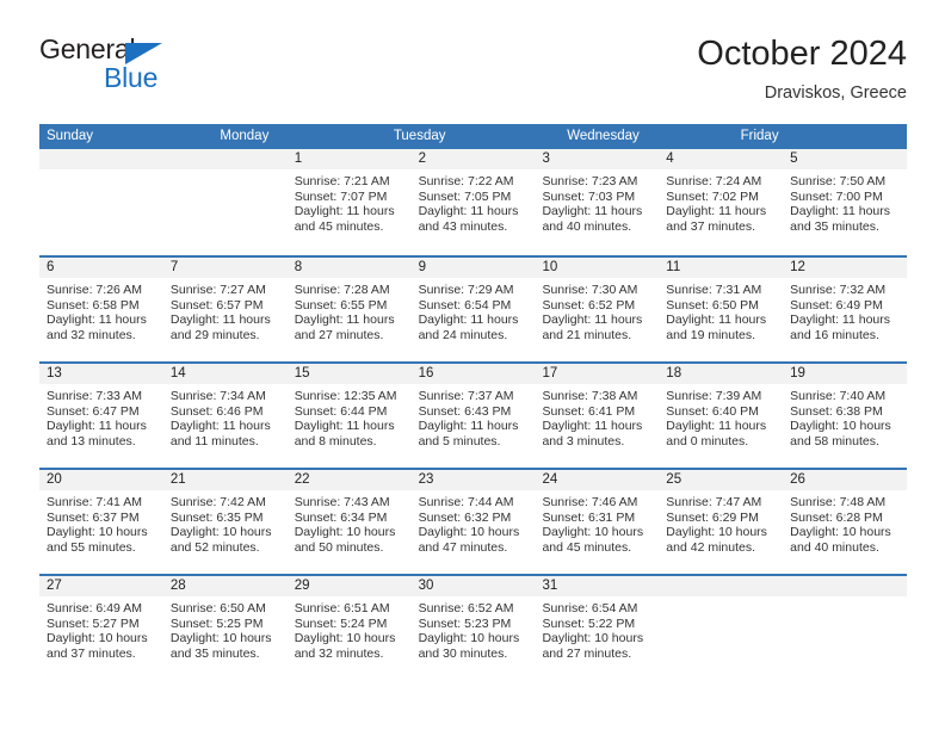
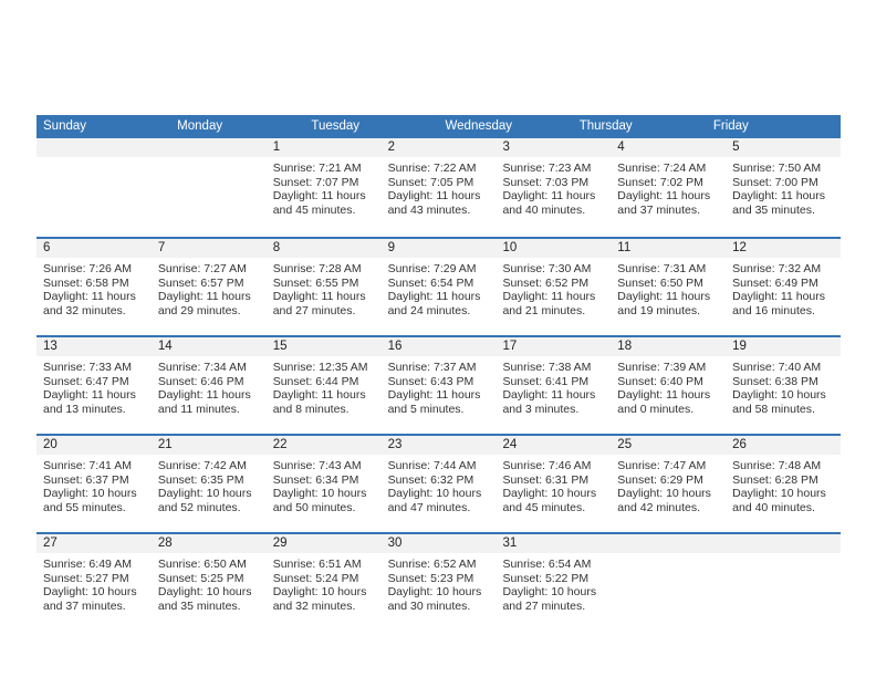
- General
- Blue
- October 2024
- Draviskos, Greece
  Sunday
  Monday
  Tuesday
  Wednesday
+ Thursday
  Friday
  1
  Sunrise: 7:21 AM
  Sunset: 7:07 PM
  Daylight: 11 hours
  and 45 minutes.
  2
  Sunrise: 7:22 AM
  Sunset: 7:05 PM
  Daylight: 11 hours
  and 43 minutes.
  3
  Sunrise: 7:23 AM
  Sunset: 7:03 PM
  Daylight: 11 hours
  and 40 minutes.
  4
  Sunrise: 7:24 AM
  Sunset: 7:02 PM
  Daylight: 11 hours
  and 37 minutes.
  5
  Sunrise: 7:50 AM
  Sunset: 7:00 PM
  Daylight: 11 hours
  and 35 minutes.
  6
  Sunrise: 7:26 AM
  Sunset: 6:58 PM
  Daylight: 11 hours
  and 32 minutes.
  7
  Sunrise: 7:27 AM
  Sunset: 6:57 PM
  Daylight: 11 hours
  and 29 minutes.
  8
  Sunrise: 7:28 AM
  Sunset: 6:55 PM
  Daylight: 11 hours
  and 27 minutes.
  9
  Sunrise: 7:29 AM
  Sunset: 6:54 PM
  Daylight: 11 hours
  and 24 minutes.
  10
  Sunrise: 7:30 AM
  Sunset: 6:52 PM
  Daylight: 11 hours
  and 21 minutes.
  11
  Sunrise: 7:31 AM
  Sunset: 6:50 PM
  Daylight: 11 hours
  and 19 minutes.
  12
  Sunrise: 7:32 AM
  Sunset: 6:49 PM
  Daylight: 11 hours
  and 16 minutes.
  13
  Sunrise: 7:33 AM
  Sunset: 6:47 PM
  Daylight: 11 hours
  and 13 minutes.
  14
  Sunrise: 7:34 AM
  Sunset: 6:46 PM
  Daylight: 11 hours
  and 11 minutes.
  15
  Sunrise: 12:35 AM
  Sunset: 6:44 PM
  Daylight: 11 hours
  and 8 minutes.
  16
  Sunrise: 7:37 AM
  Sunset: 6:43 PM
  Daylight: 11 hours
  and 5 minutes.
  17
  Sunrise: 7:38 AM
  Sunset: 6:41 PM
  Daylight: 11 hours
  and 3 minutes.
  18
  Sunrise: 7:39 AM
  Sunset: 6:40 PM
  Daylight: 11 hours
  and 0 minutes.
  19
  Sunrise: 7:40 AM
  Sunset: 6:38 PM
  Daylight: 10 hours
  and 58 minutes.
  20
  Sunrise: 7:41 AM
  Sunset: 6:37 PM
  Daylight: 10 hours
  and 55 minutes.
  21
  Sunrise: 7:42 AM
  Sunset: 6:35 PM
  Daylight: 10 hours
  and 52 minutes.
  22
  Sunrise: 7:43 AM
  Sunset: 6:34 PM
  Daylight: 10 hours
  and 50 minutes.
  23
  Sunrise: 7:44 AM
  Sunset: 6:32 PM
  Daylight: 10 hours
  and 47 minutes.
  24
  Sunrise: 7:46 AM
  Sunset: 6:31 PM
  Daylight: 10 hours
  and 45 minutes.
  25
  Sunrise: 7:47 AM
  Sunset: 6:29 PM
  Daylight: 10 hours
  and 42 minutes.
  26
  Sunrise: 7:48 AM
  Sunset: 6:28 PM
  Daylight: 10 hours
  and 40 minutes.
  27
  Sunrise: 6:49 AM
  Sunset: 5:27 PM
  Daylight: 10 hours
  and 37 minutes.
  28
  Sunrise: 6:50 AM
  Sunset: 5:25 PM
  Daylight: 10 hours
  and 35 minutes.
  29
  Sunrise: 6:51 AM
  Sunset: 5:24 PM
  Daylight: 10 hours
  and 32 minutes.
  30
  Sunrise: 6:52 AM
  Sunset: 5:23 PM
  Daylight: 10 hours
  and 30 minutes.
  31
  Sunrise: 6:54 AM
  Sunset: 5:22 PM
  Daylight: 10 hours
  and 27 minutes.
